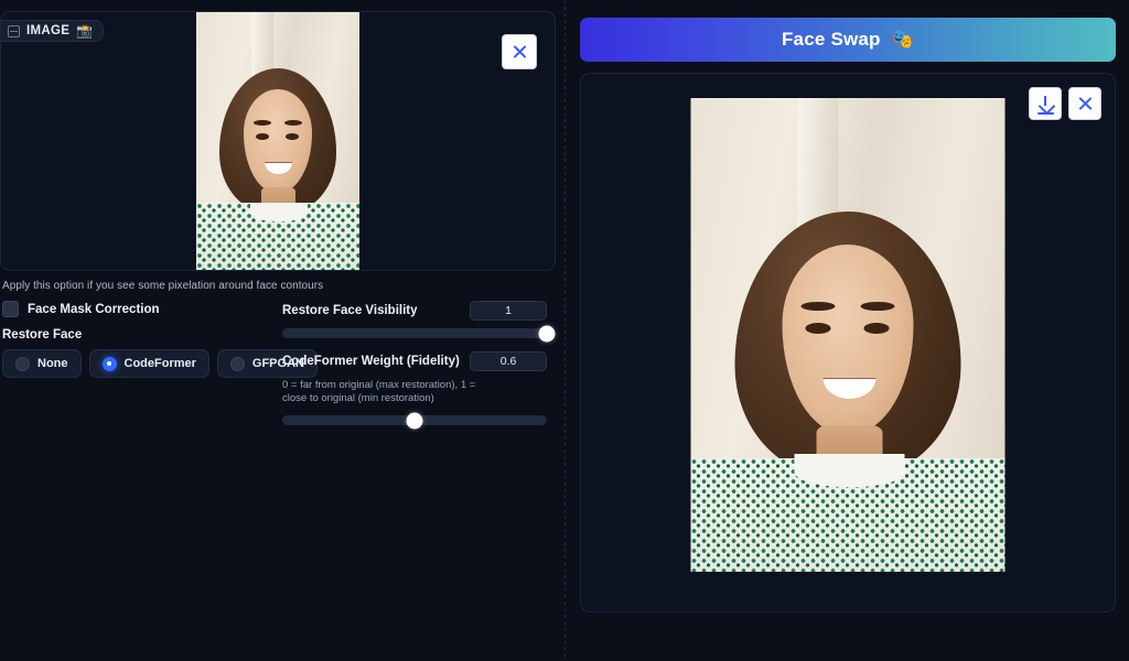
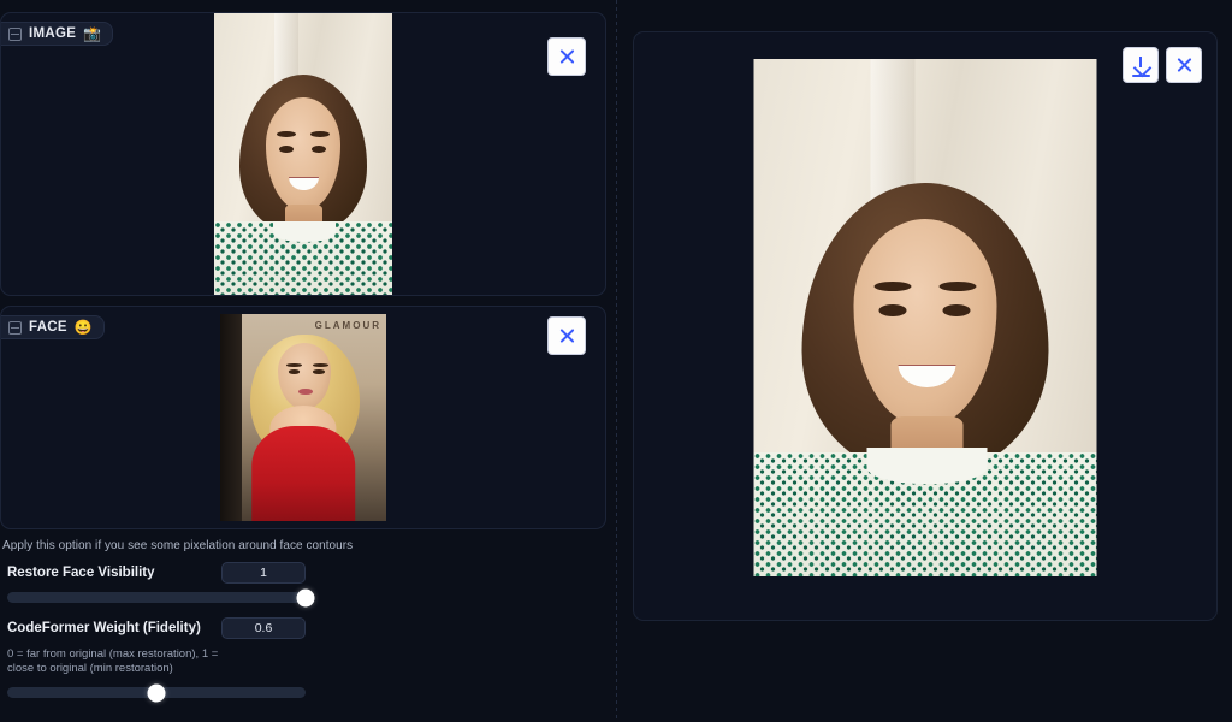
  IMAGE
  📸
+ FACE
+ 😀
+ GLAMOUR
  Apply this option if you see some pixelation around face contours
- Face Mask Correction
- Restore Face
- None
- CodeFormer
- GFPGAN
  Restore Face Visibility
  1
  CodeFormer Weight (Fidelity)
  0.6
  0 = far from original (max restoration), 1 = close to original (min restoration)
- Face Swap
- 🎭
